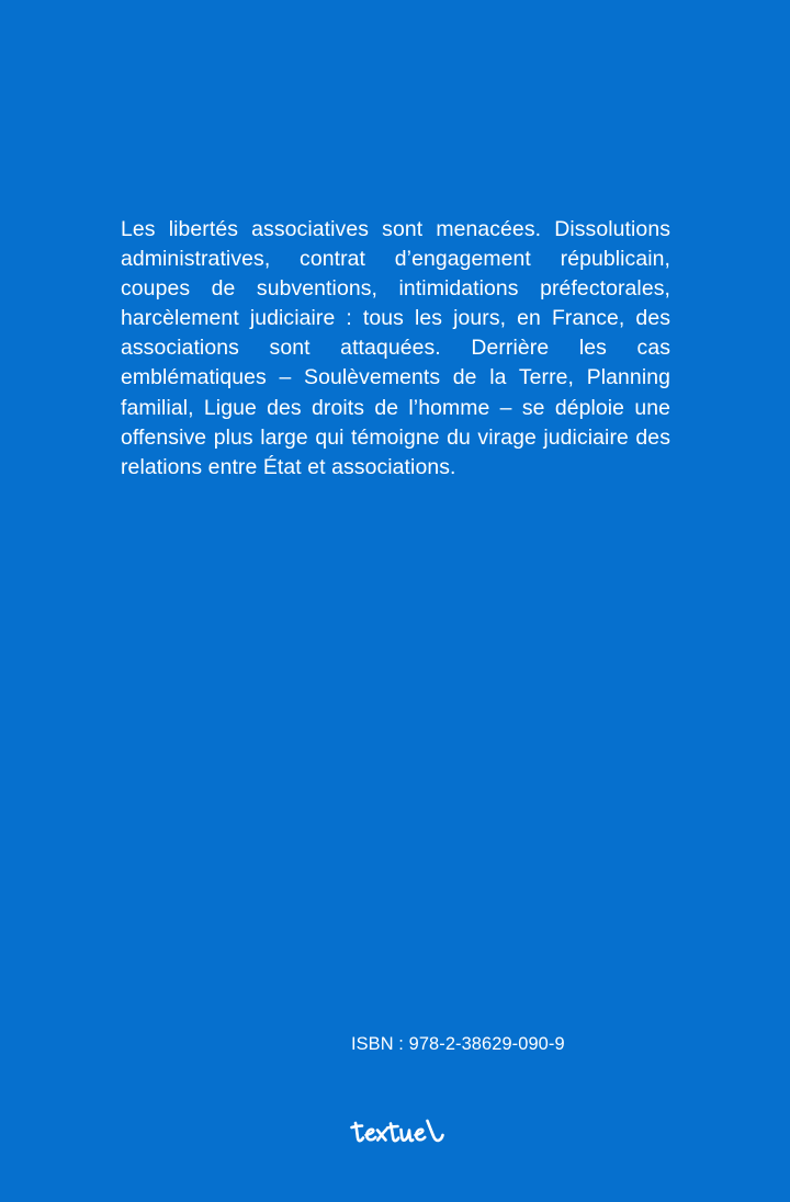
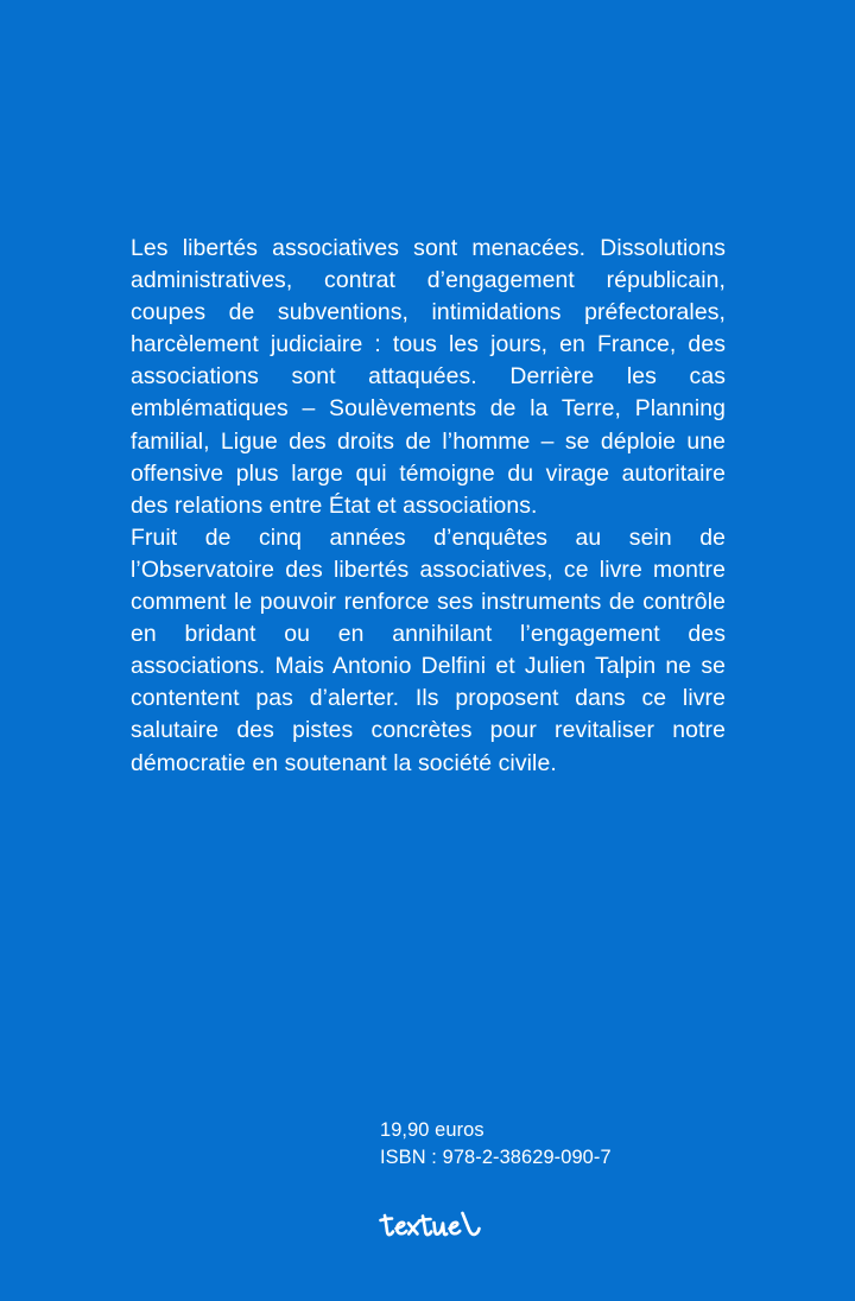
- Les libertés associatives sont menacées. Dissolutions administratives, contrat d’engagement républicain, coupes de subventions, intimidations préfectorales, harcèlement judiciaire : tous les jours, en France, des associations sont attaquées. Derrière les cas emblématiques – Soulèvements de la Terre, Planning familial, Ligue des droits de l’homme – se déploie une offensive plus large qui témoigne du virage judiciaire des relations entre État et associations.
+ Les libertés associatives sont menacées. Dissolutions administratives, contrat d’engagement républicain, coupes de subventions, intimidations préfectorales, harcèlement judiciaire : tous les jours, en France, des associations sont attaquées. Derrière les cas emblématiques – Soulèvements de la Terre, Planning familial, Ligue des droits de l’homme – se déploie une offensive plus large qui témoigne du virage autoritaire des relations entre État et associations.
+ Fruit de cinq années d’enquêtes au sein de l’Observatoire des libertés associatives, ce livre montre comment le pouvoir renforce ses instruments de contrôle en bridant ou en annihilant l’engagement des associations. Mais Antonio Delfini et Julien Talpin ne se contentent pas d’alerter. Ils proposent dans ce livre salutaire des pistes concrètes pour revitaliser notre démocratie en soutenant la société civile.
+ 19,90 euros
- ISBN : 978-2-38629-090-9
+ ISBN : 978-2-38629-090-7
